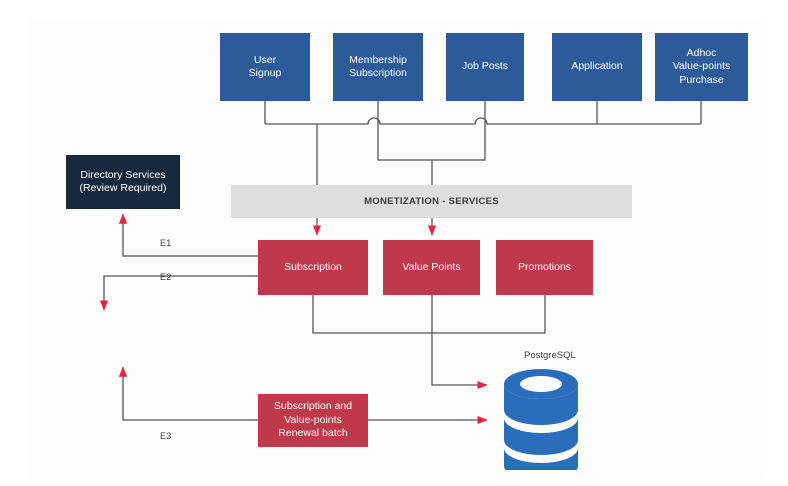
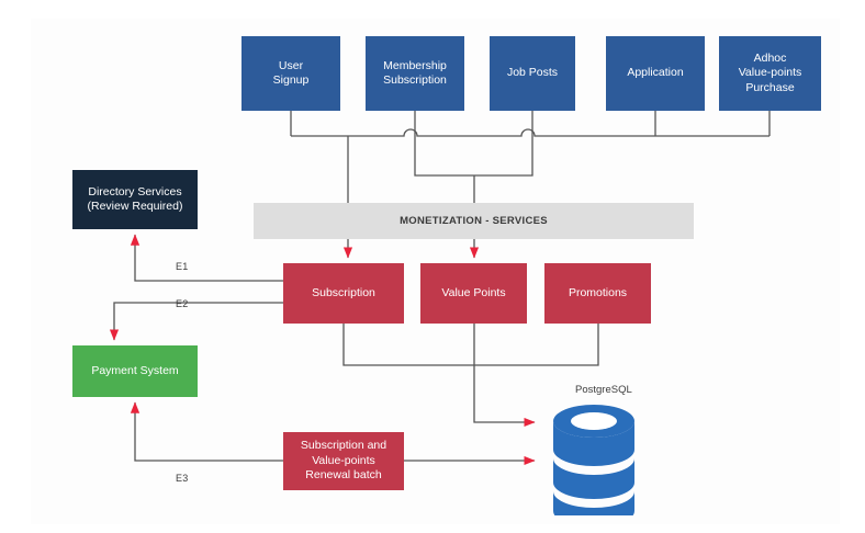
  MONETIZATION - SERVICES
  User
  Signup
  Membership
  Subscription
  Job Posts
  Application
  Adhoc
  Value-points
  Purchase
  Directory Services
  (Review Required)
  Subscription
  Value Points
  Promotions
+ Payment System
  Subscription and
  Value-points
  Renewal batch
  PostgreSQL
  E1
  E2
  E3
